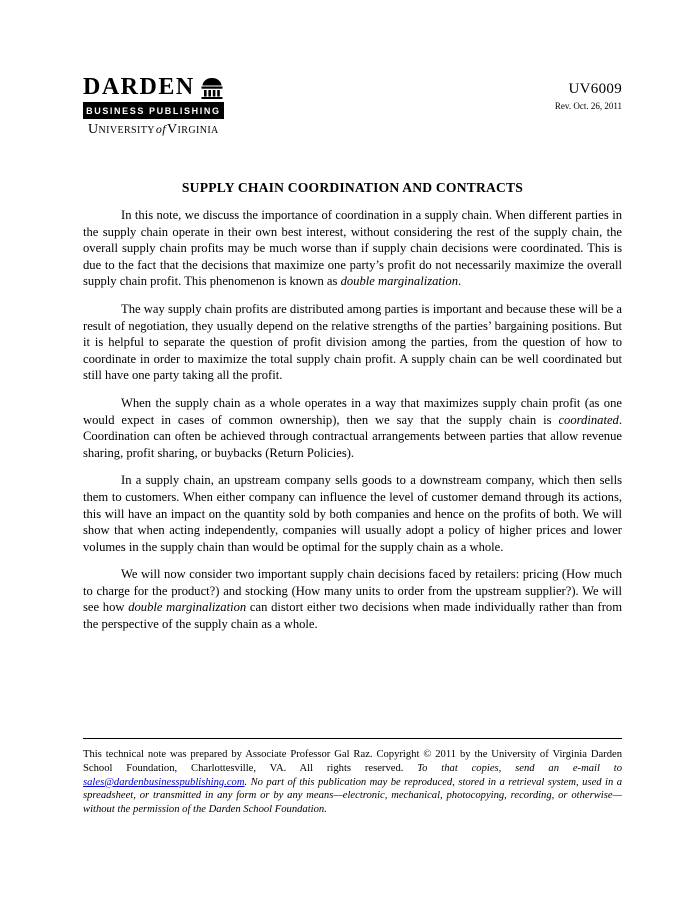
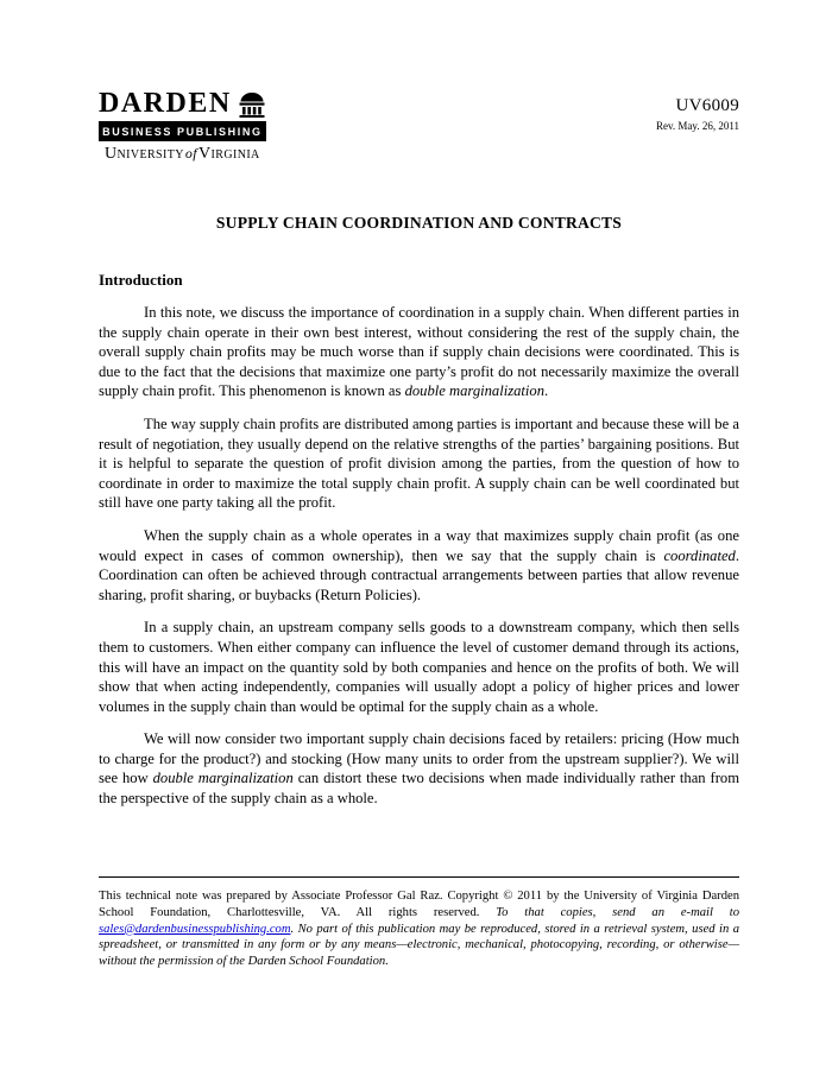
  DARDEN
  BUSINESS PUBLISHING
  UniversityofVirginia
  UV6009
- Rev. Oct. 26, 2011
+ Rev. May. 26, 2011
  SUPPLY CHAIN COORDINATION AND CONTRACTS
+ Introduction
  In this note, we discuss the importance of coordination in a supply chain. When different parties in the supply chain operate in their own best interest, without considering the rest of the supply chain, the overall supply chain profits may be much worse than if supply chain decisions were coordinated. This is due to the fact that the decisions that maximize one party’s profit do not necessarily maximize the overall supply chain profit. This phenomenon is known as double marginalization.
  The way supply chain profits are distributed among parties is important and because these will be a result of negotiation, they usually depend on the relative strengths of the parties’ bargaining positions. But it is helpful to separate the question of profit division among the parties, from the question of how to coordinate in order to maximize the total supply chain profit. A supply chain can be well coordinated but still have one party taking all the profit.
  When the supply chain as a whole operates in a way that maximizes supply chain profit (as one would expect in cases of common ownership), then we say that the supply chain is coordinated. Coordination can often be achieved through contractual arrangements between parties that allow revenue sharing, profit sharing, or buybacks (Return Policies).
  In a supply chain, an upstream company sells goods to a downstream company, which then sells them to customers. When either company can influence the level of customer demand through its actions, this will have an impact on the quantity sold by both companies and hence on the profits of both. We will show that when acting independently, companies will usually adopt a policy of higher prices and lower volumes in the supply chain than would be optimal for the supply chain as a whole.
- We will now consider two important supply chain decisions faced by retailers: pricing (How much to charge for the product?) and stocking (How many units to order from the upstream supplier?). We will see how double marginalization can distort either two decisions when made individually rather than from the perspective of the supply chain as a whole.
+ We will now consider two important supply chain decisions faced by retailers: pricing (How much to charge for the product?) and stocking (How many units to order from the upstream supplier?). We will see how double marginalization can distort these two decisions when made individually rather than from the perspective of the supply chain as a whole.
  This technical note was prepared by Associate Professor Gal Raz. Copyright © 2011 by the University of Virginia Darden School Foundation, Charlottesville, VA. All rights reserved. To that copies, send an e-mail to sales@dardenbusinesspublishing.com. No part of this publication may be reproduced, stored in a retrieval system, used in a spreadsheet, or transmitted in any form or by any means—electronic, mechanical, photocopying, recording, or otherwise—without the permission of the Darden School Foundation.
